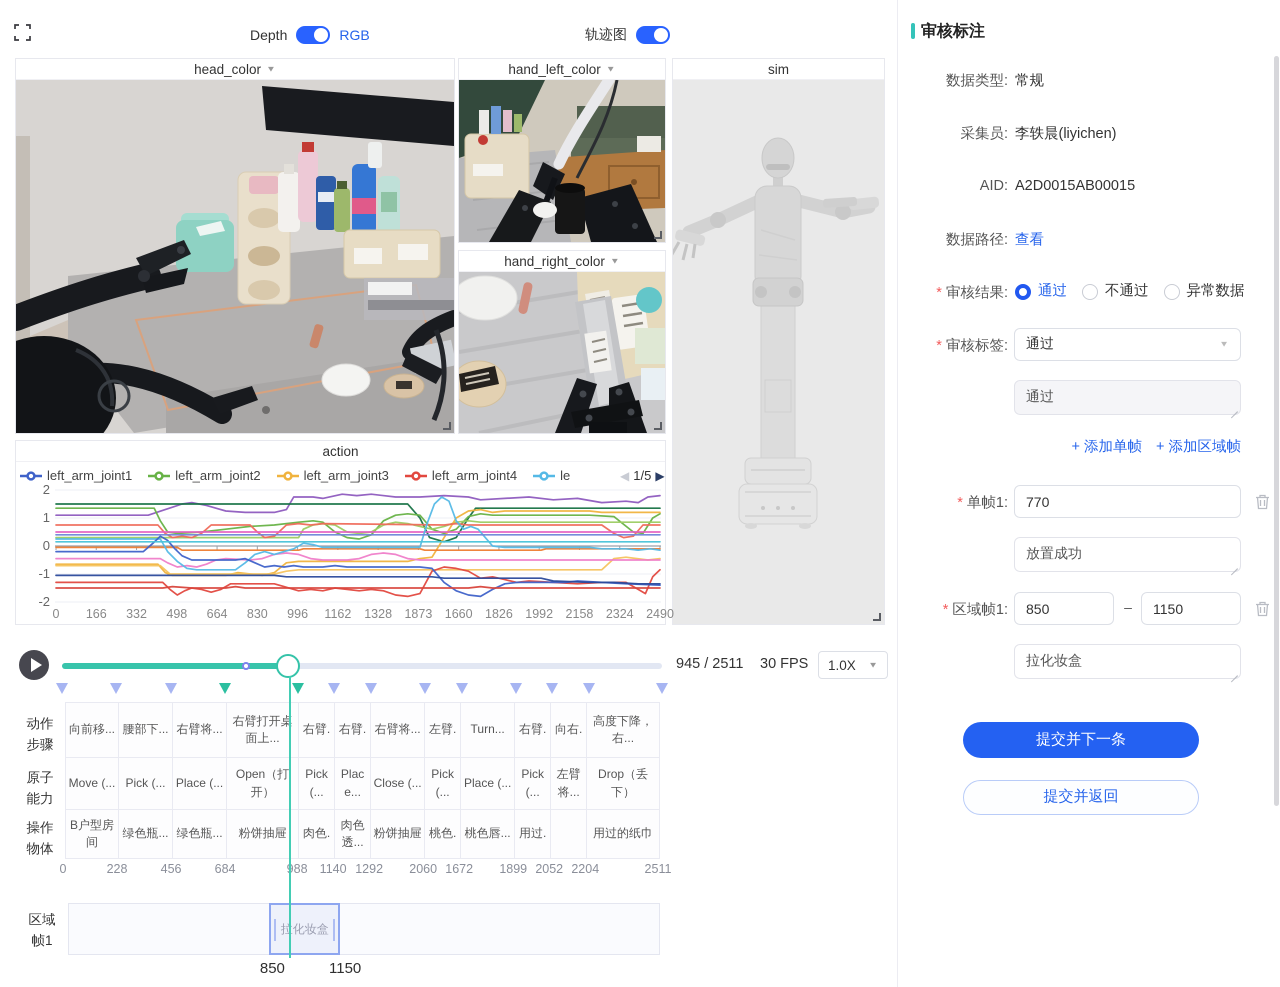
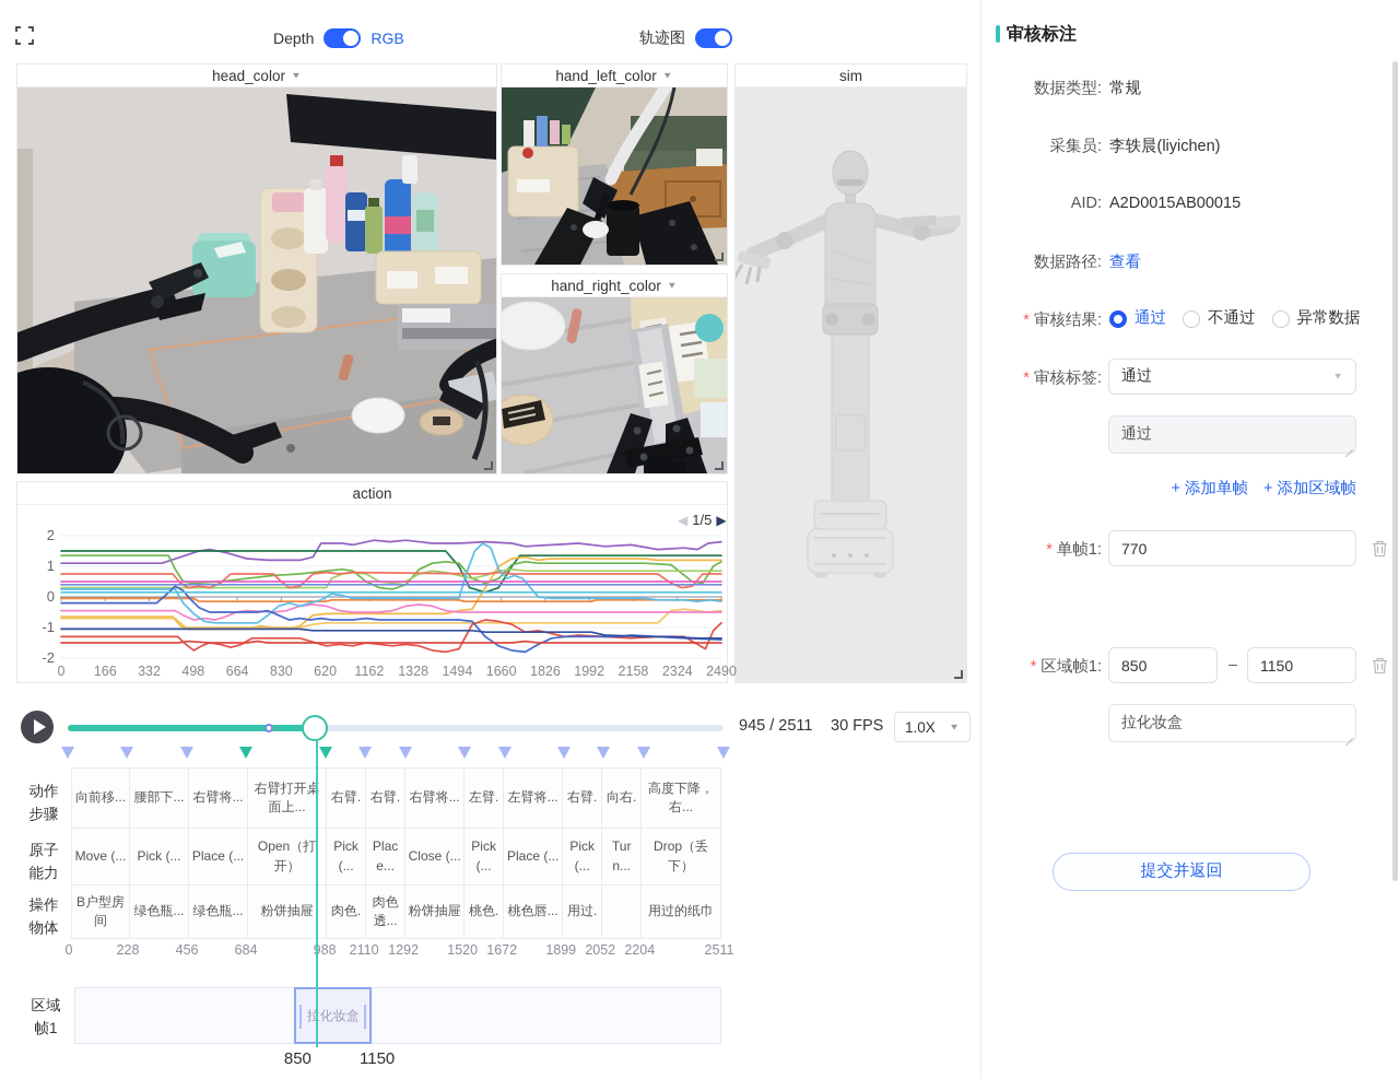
  Depth
  RGB
  轨迹图
  head_color
  ▼
  hand_left_color
  ▼
  hand_right_color
  ▼
  sim
  action
- left_arm_joint1
- left_arm_joint2
- left_arm_joint3
- left_arm_joint4
- le
  ◀
  1/5
  ▶
  2
  1
  0
  -1
  -2
  0
  166
  332
  498
  664
  830
- 996
+ 620
  1162
  1328
- 1873
+ 1494
  1660
  1826
  1992
  2158
  2324
  2490
  945 / 2511
  30 FPS
  1.0X
  ▼
  动作步骤
  向前移...
  腰部下...
  右臂将...
  右臂打开桌面上...
  右臂.
  右臂.
  右臂将...
  左臂.
- Turn...
+ 左臂将...
  右臂.
  向右.
  高度下降，右...
  原子能力
  Move (...
  Pick (...
  Place (...
  Open（打开）
  Pick (...
  Place...
  Close (...
  Pick (...
  Place (...
  Pick (...
- 左臂将...
+ Turn...
  Drop（丢下）
  操作物体
  B户型房间
  绿色瓶...
  绿色瓶...
  粉饼抽屉
  肉色.
  肉色透...
  粉饼抽屉
  桃色.
  桃色唇...
  用过.
  用过的纸巾
  0
  228
  456
  684
- 1140
+ 2110
  1292
- 2060
+ 1520
  1672
  1899
  2052
  2204
  2511
  区域帧1
  拉化妆盒
  850
  1150
  审核标注
  数据类型:
  常规
  采集员:
  李轶晨(liyichen)
  AID:
  A2D0015AB00015
  数据路径:
  查看
  审核结果:
  通过
  不通过
  异常数据
  审核标签:
  通过
  ▼
  通过
  + 添加单帧
  + 添加区域帧
  单帧1:
  770
- 放置成功
  区域帧1:
  850
  –
  1150
  拉化妆盒
- 提交并下一条
  提交并返回
